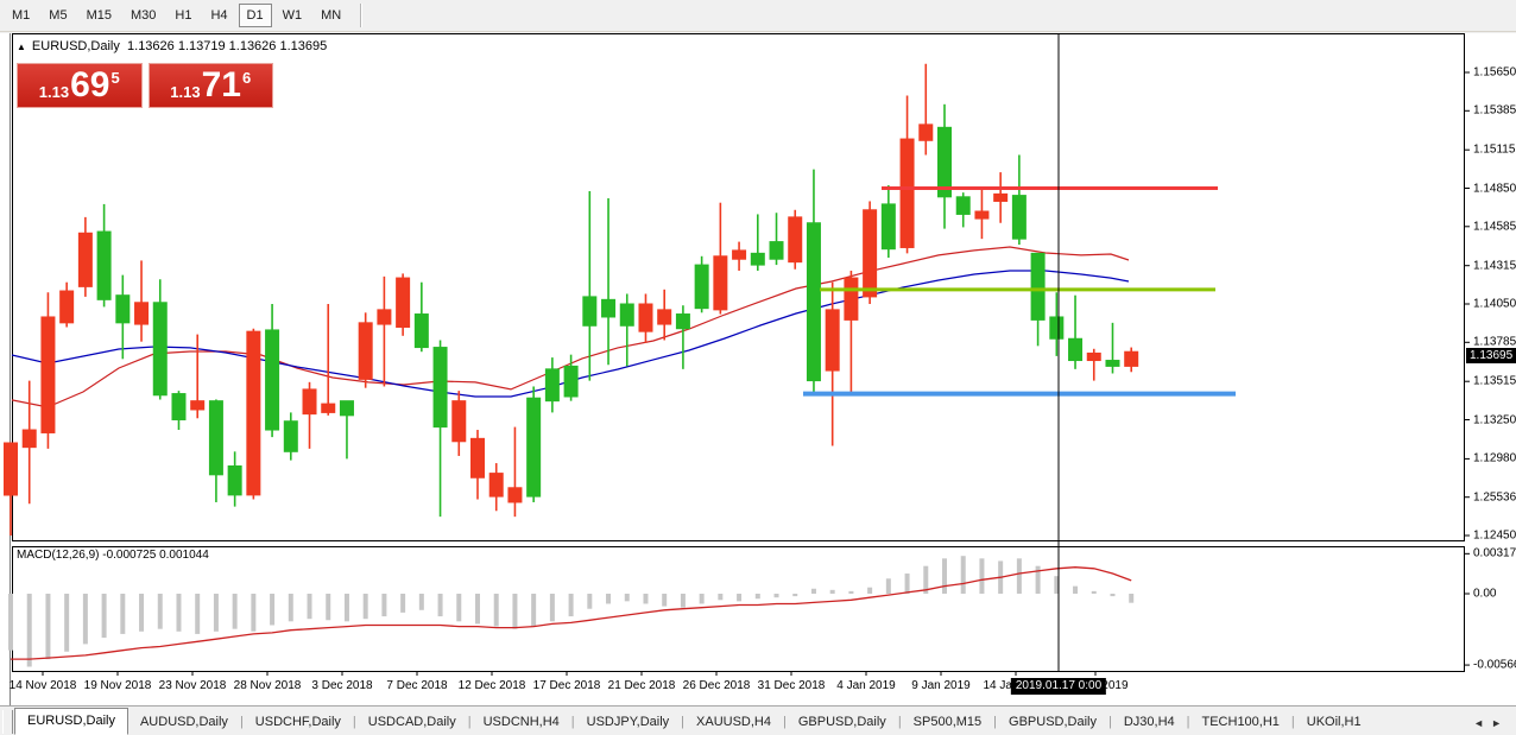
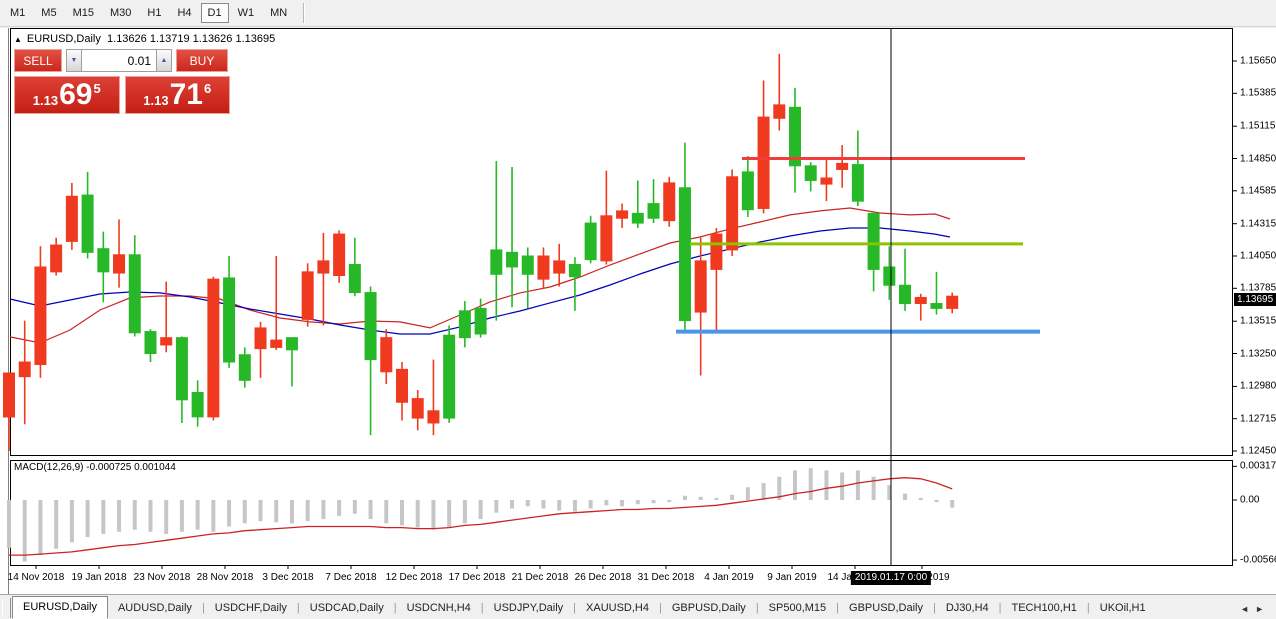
  M1
  M5
  M15
  M30
  H1
  H4
  D1
  W1
  MN
  ▲
  EURUSD,Daily
  1.13626 1.13719 1.13626 1.13695
+ SELL
+ 0.01
+ BUY
  1.13
  69
  5
  1.13
  71
  6
  MACD(12,26,9) -0.000725 0.001044
  1.15650
  1.15385
  1.15115
  1.14850
  1.14585
  1.14315
  1.14050
  1.13785
  1.13515
  1.13250
  1.12980
- 1.25536
+ 1.12715
  1.12450
  0.00317
  0.00
  -0.0056
  14 Nov 2018
- 19 Nov 2018
+ 19 Jan 2018
  23 Nov 2018
  28 Nov 2018
  3 Dec 2018
  7 Dec 2018
  12 Dec 2018
  17 Dec 2018
  21 Dec 2018
  26 Dec 2018
  31 Dec 2018
  4 Jan 2019
  9 Jan 2019
  1.13695
  2019.01.17 0:00
  EURUSD,Daily
  AUDUSD,Daily
  |
  USDCHF,Daily
  |
  USDCAD,Daily
  |
  USDCNH,H4
  |
  USDJPY,Daily
  |
  XAUUSD,H4
  |
  GBPUSD,Daily
  |
  SP500,M15
  |
  GBPUSD,Daily
  |
  DJ30,H4
  |
  TECH100,H1
  |
  UKOil,H1
  ◄►
